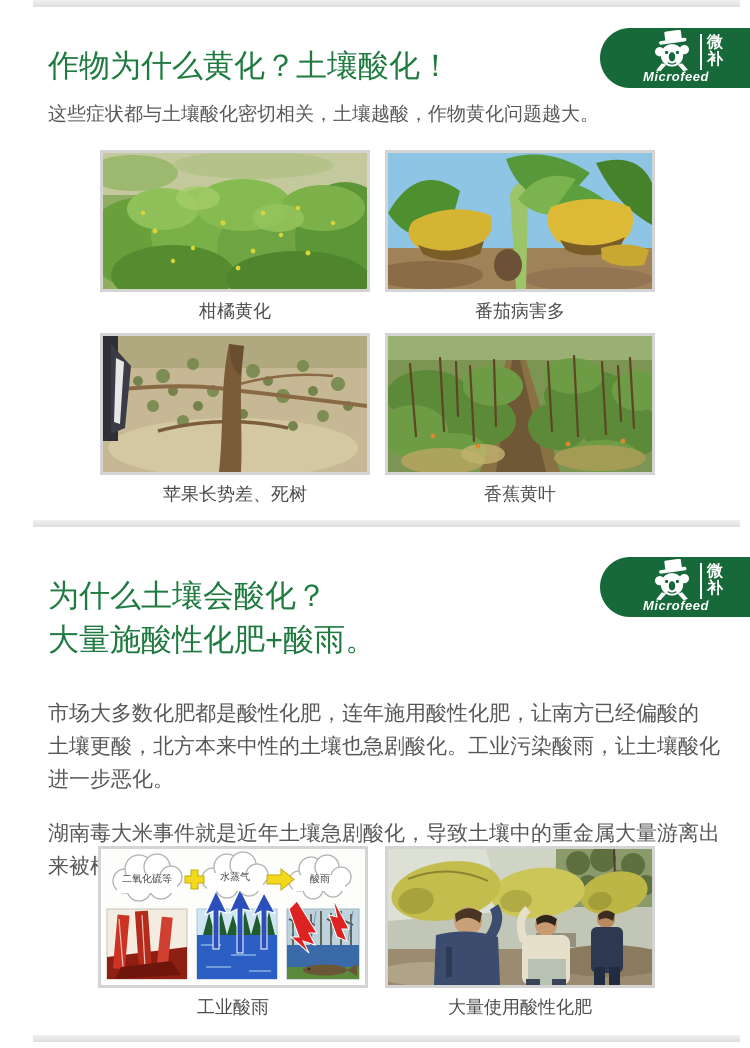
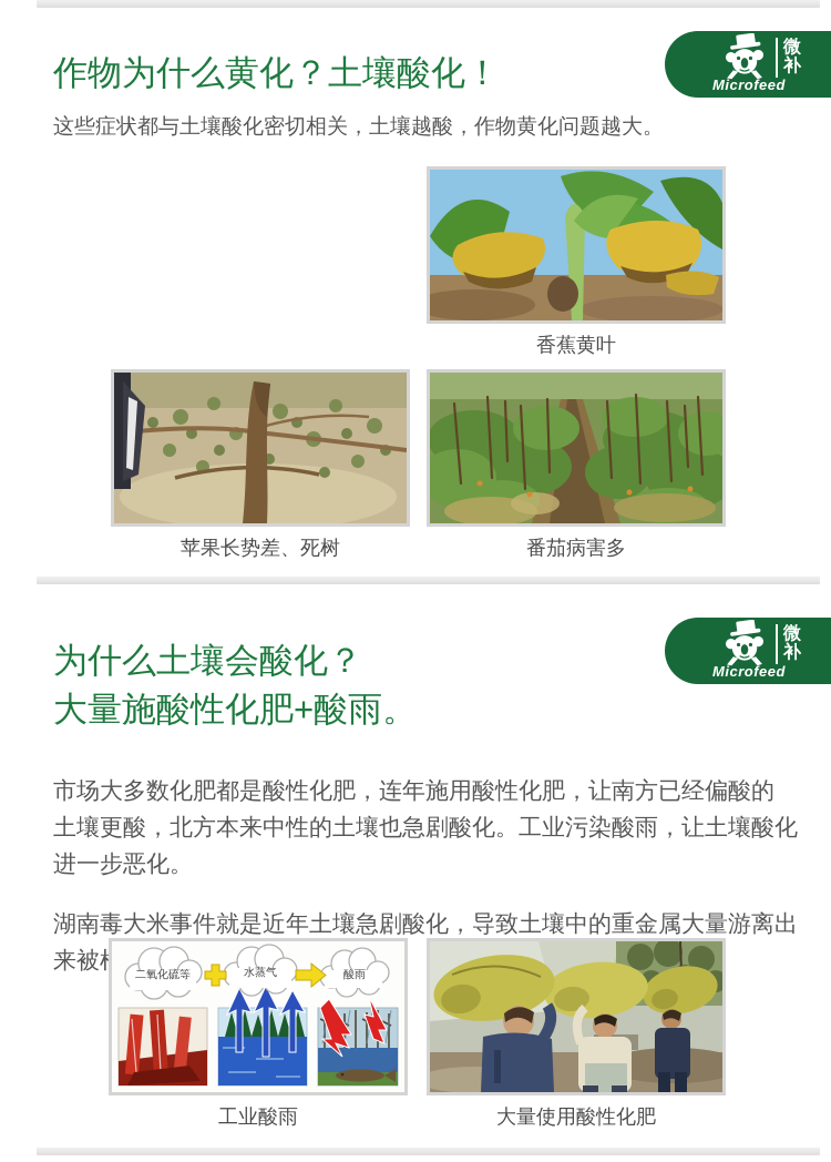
  微
  补
  Microfeed
  作物为什么黄化？土壤酸化！
  这些症状都与土壤酸化密切相关，土壤越酸，作物黄化问题越大。
- 柑橘黄化
- 番茄病害多
+ 香蕉黄叶
  苹果长势差、死树
- 香蕉黄叶
+ 番茄病害多
  微
  补
  Microfeed
  为什么土壤会酸化？
  大量施酸性化肥+酸雨。
  市场大多数化肥都是酸性化肥，连年施用酸性化肥，让南方已经偏酸的
  土壤更酸，北方本来中性的土壤也急剧酸化。工业污染酸雨，让土壤酸化
  进一步恶化。
  湖南毒大米事件就是近年土壤急剧酸化，导致土壤中的重金属大量游离出
  二氧化硫等
  水蒸气
  酸雨
  工业酸雨
  大量使用酸性化肥
